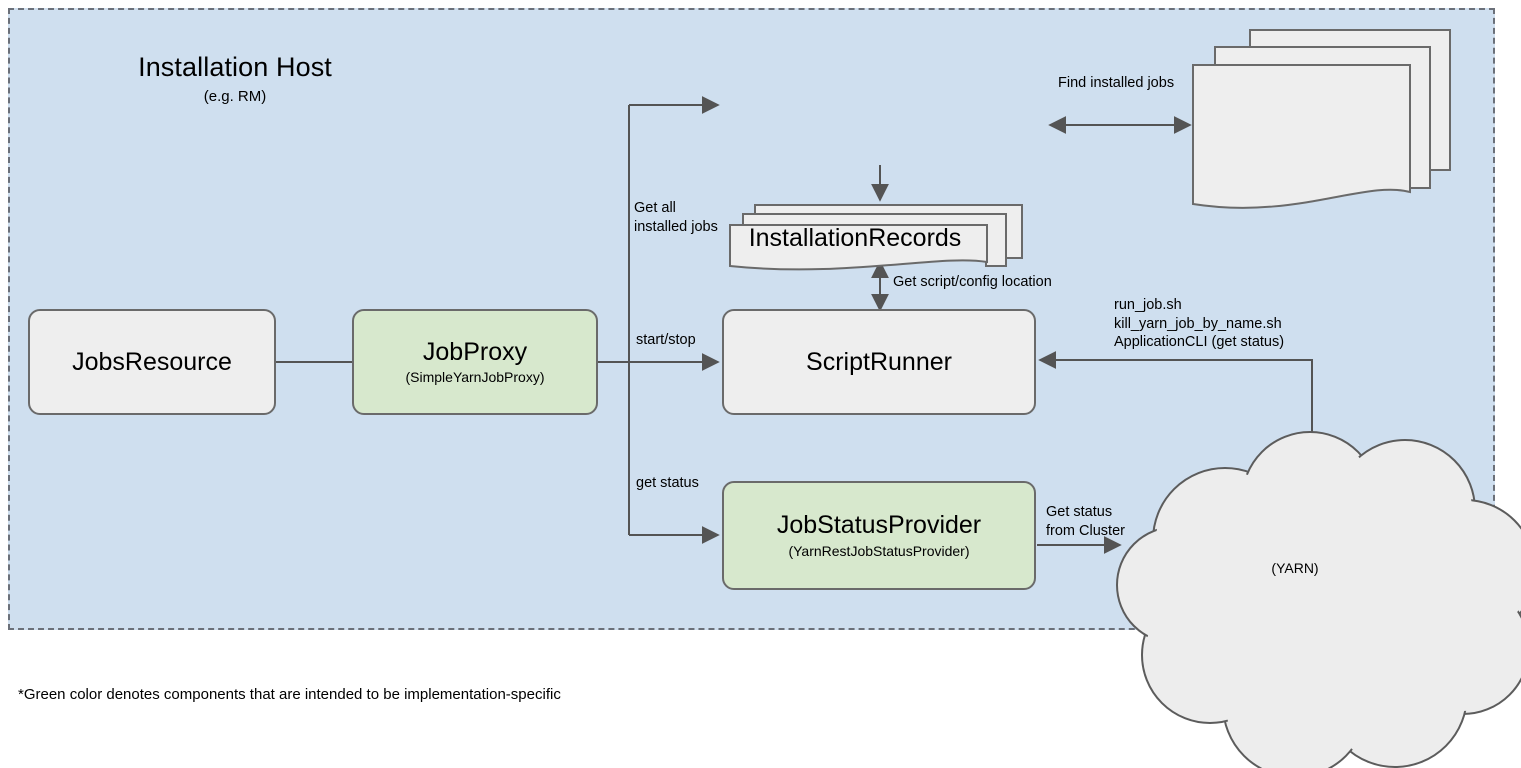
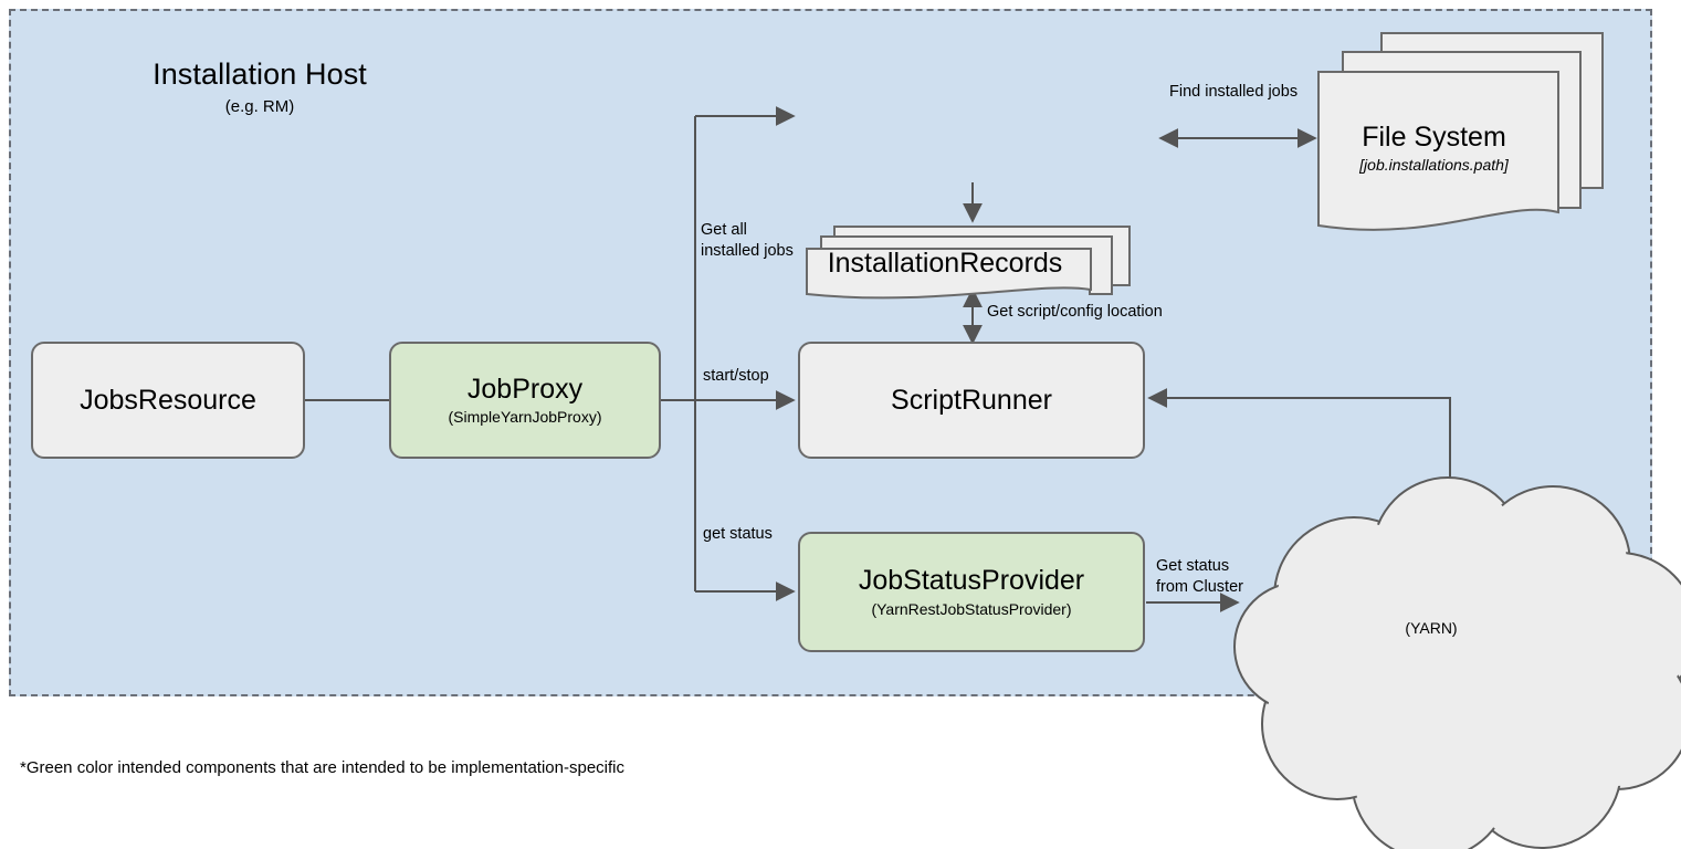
  Installation Host
  (e.g. RM)
+ File System
+ [job.installations.path]
  InstallationRecords
  (YARN)
  JobsResource
  JobProxy
  (SimpleYarnJobProxy)
  ScriptRunner
  JobStatusProvider
  (YarnRestJobStatusProvider)
  Find installed jobs
  Get all
  installed jobs
  Get script/config location
  start/stop
  get status
- run_job.sh
- kill_yarn_job_by_name.sh
- ApplicationCLI (get status)
  Get status
  from Cluster
- *Green color denotes components that are intended to be implementation-specific
+ *Green color intended components that are intended to be implementation-specific
